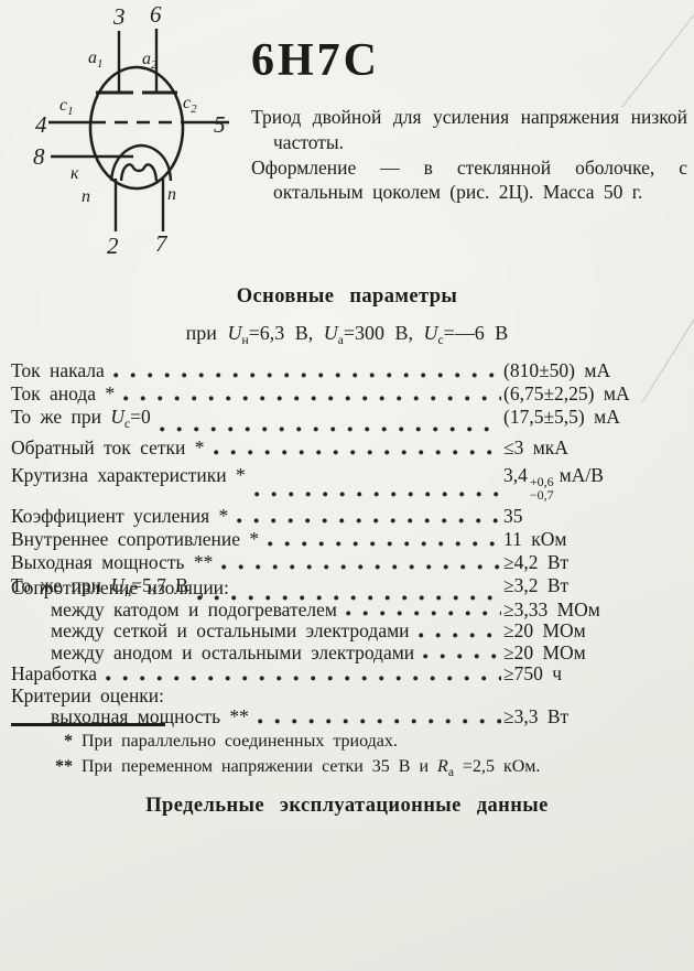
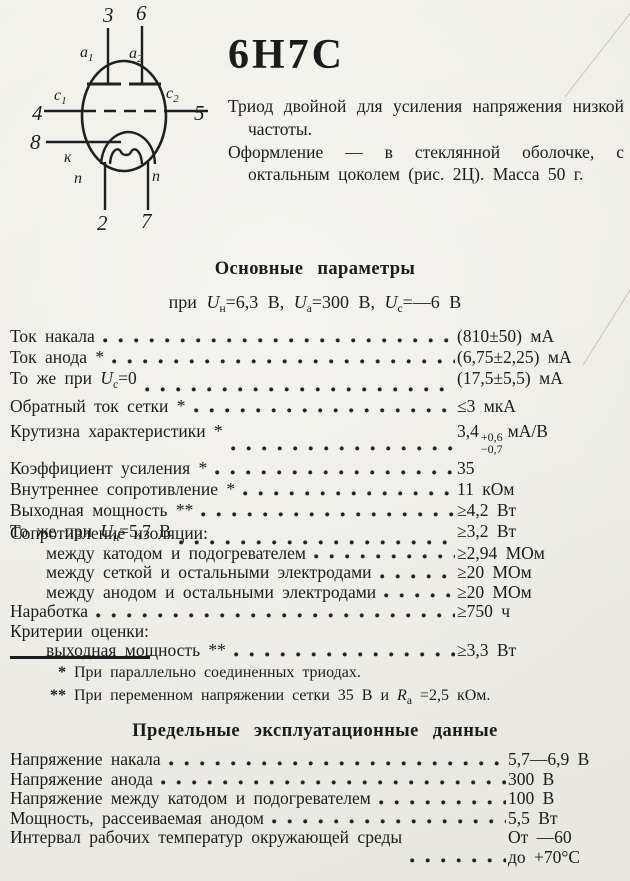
  3
  6
  4
  5
  8
  2
  7
  a1
  a2
  c1
  c2
  к
  п
  п
  6Н7С
  Триод двойной для усиления напряжения низкой частоты.
  Оформление — в стеклянной оболочке, с октальным цоколем (рис. 2Ц). Масса 50 г.
  Основные параметры
  при Uн=6,3 В, Uа=300 В, Uс=—6 В
  Ток накала
  (810±50) мА
  Ток анода *
  (6,75±2,25) мА
  То же при Uс=0
  (17,5±5,5) мА
  Обратный ток сетки *
  ≤3 мкА
  Крутизна характеристики *
  3,4
  +0,6
  −0,7
  мА/В
  Коэффициент усиления *
  35
  Внутреннее сопротивление *
  11 кОм
  Выходная мощность **
  ≥4,2 Вт
  То же при Uн=5,7 В
  ≥3,2 Вт
  Сопротивление изоляции:
  между катодом и подогревателем
- ≥3,33 МОм
+ ≥2,94 МОм
  между сеткой и остальными электродами
  ≥20 МОм
  между анодом и остальными электродами
  ≥20 МОм
  Наработка
  ≥750 ч
  Критерии оценки:
  выходная мощность **
  ≥3,3 Вт
  *
  При параллельно соединенных триодах.
  **
  При переменном напряжении сетки 35 В и Rа =2,5 кОм.
  Предельные эксплуатационные данные
+ Напряжение накала
+ 5,7—6,9 В
+ Напряжение анода
+ 300 В
+ Напряжение между катодом и подогревателем
+ 100 В
+ Мощность, рассеиваемая анодом
+ 5,5 Вт
+ Интервал рабочих температур окружающей среды
+ От —60
+ до +70°С
